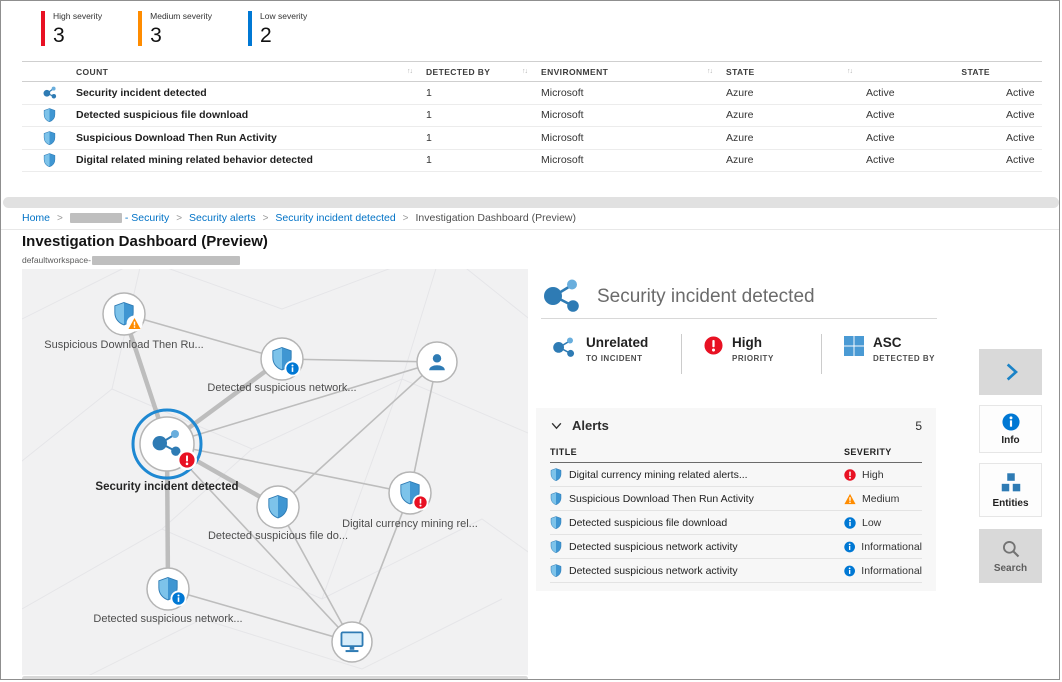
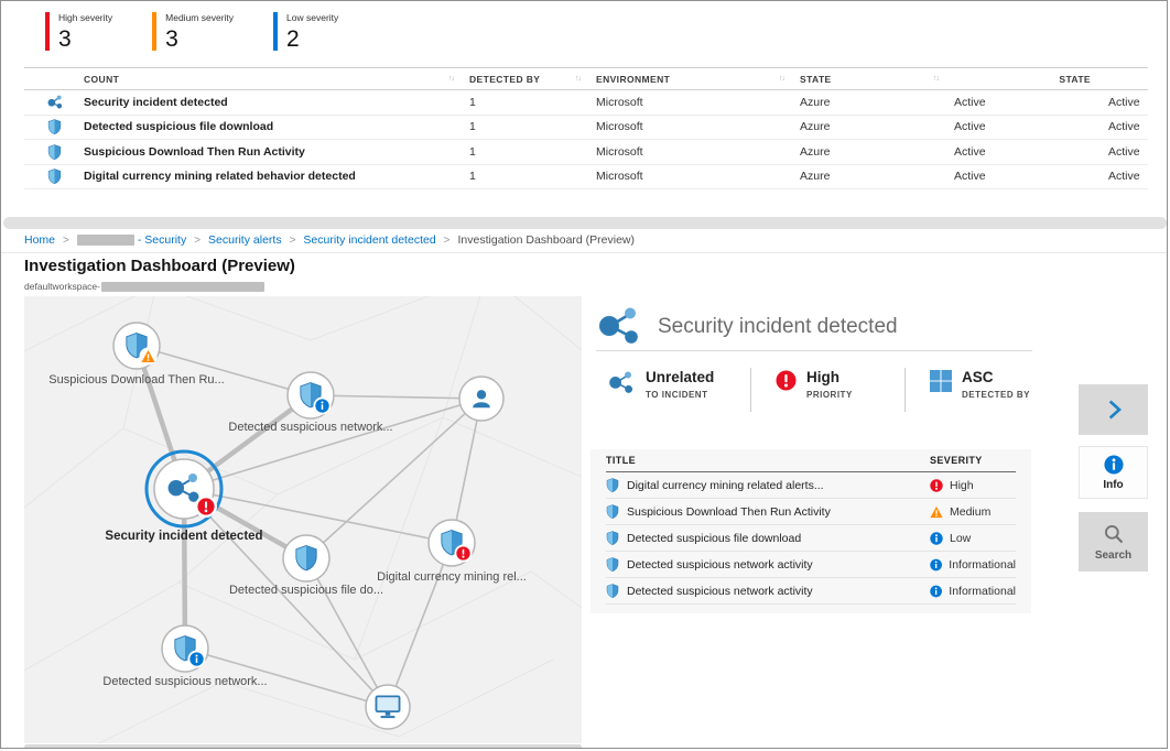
  High severity
  3
  Medium severity
  3
  Low severity
  2
  COUNT
  DETECTED BY
  ENVIRONMENT
  STATE
  STATE
  Security incident detected
  1
  Microsoft
  Azure
  Active
  Active
  Detected suspicious file download
  1
  Microsoft
  Azure
  Active
  Active
  Suspicious Download Then Run Activity
  1
  Microsoft
  Azure
  Active
  Active
- Digital related mining related behavior detected
+ Digital currency mining related behavior detected
  1
  Microsoft
  Azure
  Active
  Active
  Home
  - Security
  Security alerts
  Security incident detected
  Investigation Dashboard (Preview)
  Investigation Dashboard (Preview)
  defaultworkspace-
  Suspicious Download Then Ru...
  Detected suspicious network...
  Security incident detected
  Detected suspicious file do...
  Digital currency mining rel...
  Detected suspicious network...
  Security incident detected
  Unrelated
  TO INCIDENT
  High
  PRIORITY
  ASC
  DETECTED BY
- Alerts
- 5
  TITLE
  SEVERITY
  Digital currency mining related alerts...
  High
  Suspicious Download Then Run Activity
  Medium
  Detected suspicious file download
  Low
  Detected suspicious network activity
  Informational
  Detected suspicious network activity
  Informational
  Info
- Entities
  Search
